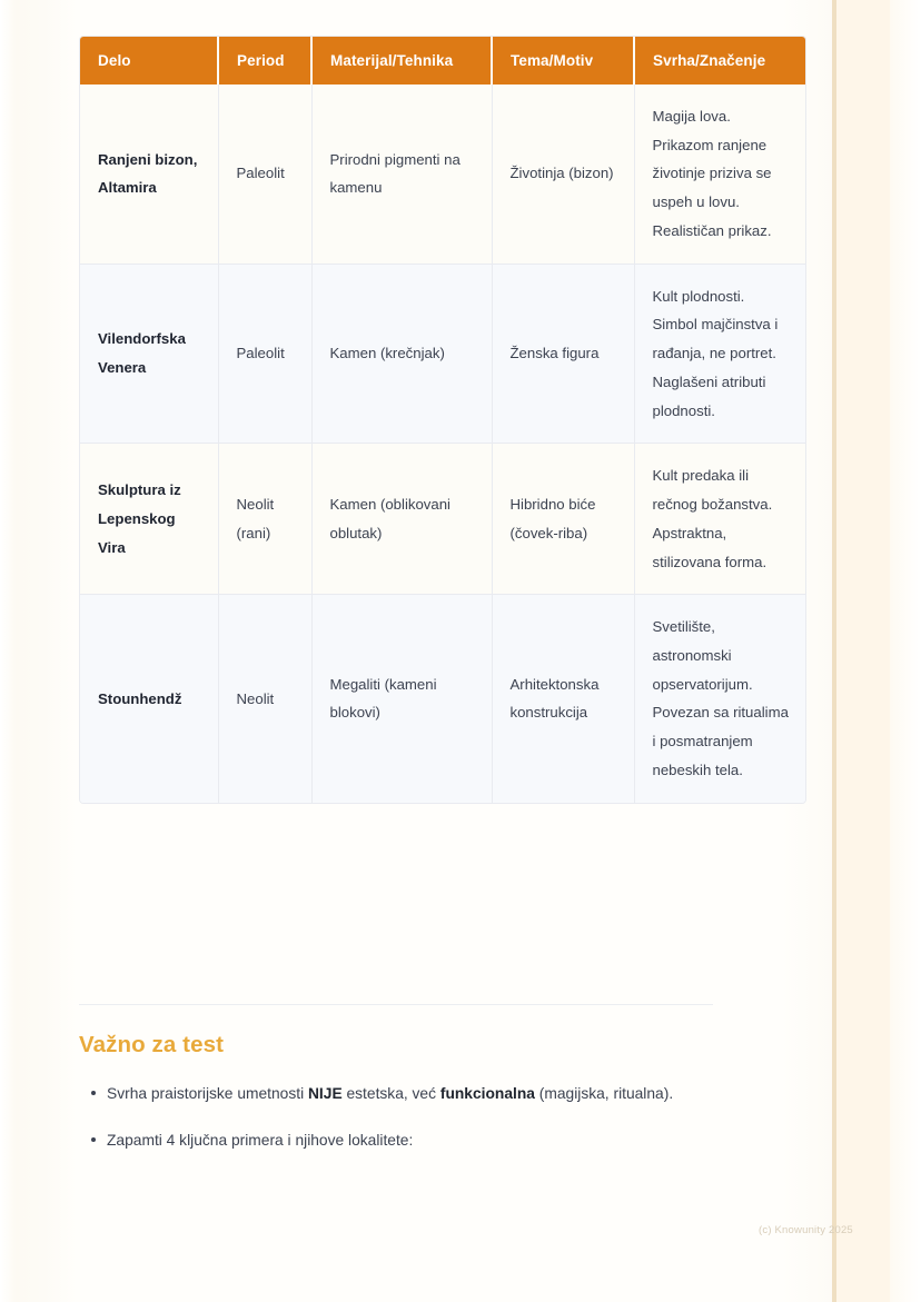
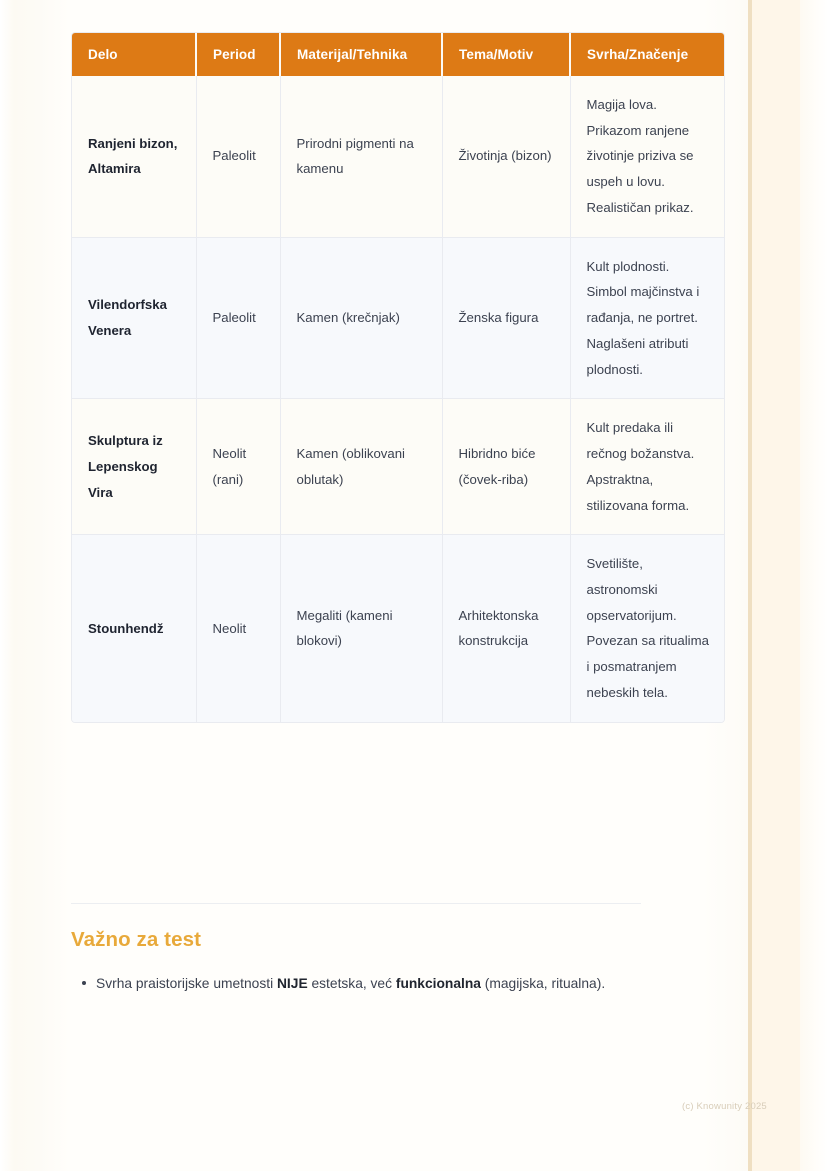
  Delo	Period	Materijal/Tehnika	Tema/Motiv	Svrha/Značenje
  Ranjeni bizon, Altamira	Paleolit	Prirodni pigmenti na kamenu	Životinja (bizon)	Magija lova. Prikazom ranjene životinje priziva se uspeh u lovu. Realističan prikaz.
  Vilendorfska Venera	Paleolit	Kamen (krečnjak)	Ženska figura	Kult plodnosti. Simbol majčinstva i rađanja, ne portret. Naglašeni atributi plodnosti.
  Skulptura iz Lepenskog Vira	Neolit (rani)	Kamen (oblikovani oblutak)	Hibridno biće (čovek-riba)	Kult predaka ili rečnog božanstva. Apstraktna, stilizovana forma.
  Stounhendž	Neolit	Megaliti (kameni blokovi)	Arhitektonska konstrukcija	Svetilište, astronomski opservatorijum. Povezan sa ritualima i posmatranjem nebeskih tela.
  Važno za test
  Svrha praistorijske umetnosti NIJE estetska, već funkcionalna (magijska, ritualna).
- Zapamti 4 ključna primera i njihove lokalitete:
  (c) Knowunity 2025
